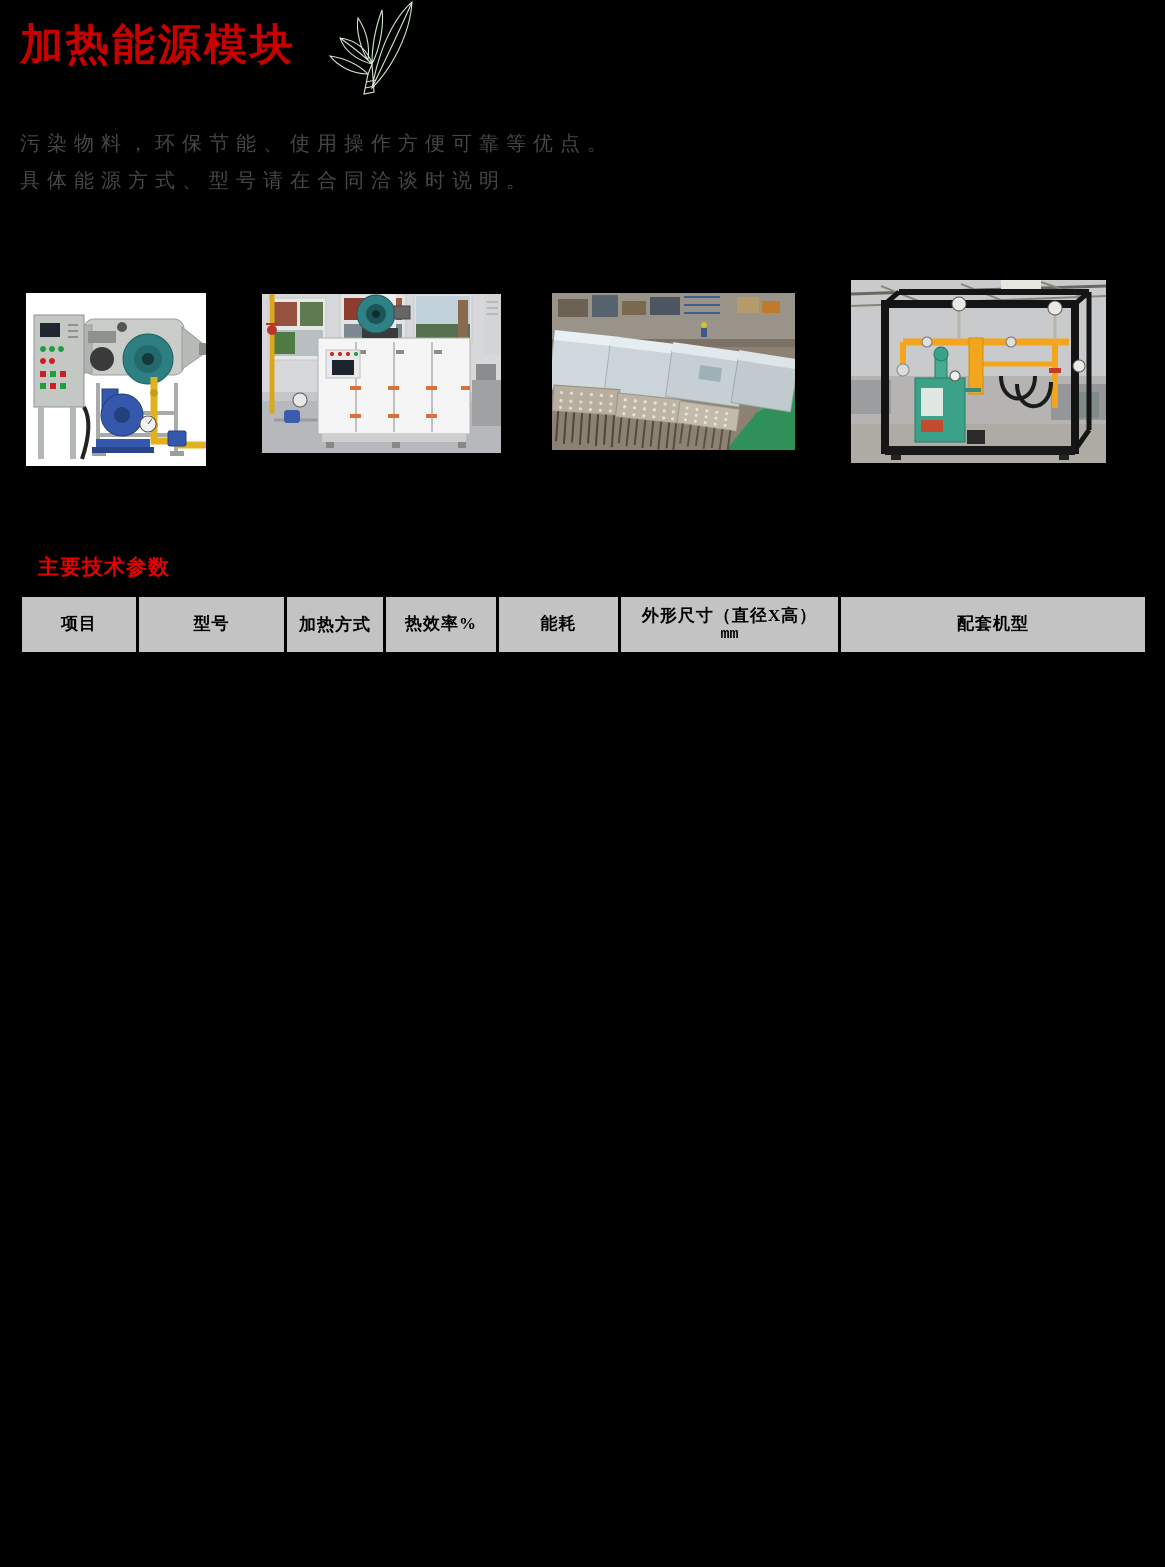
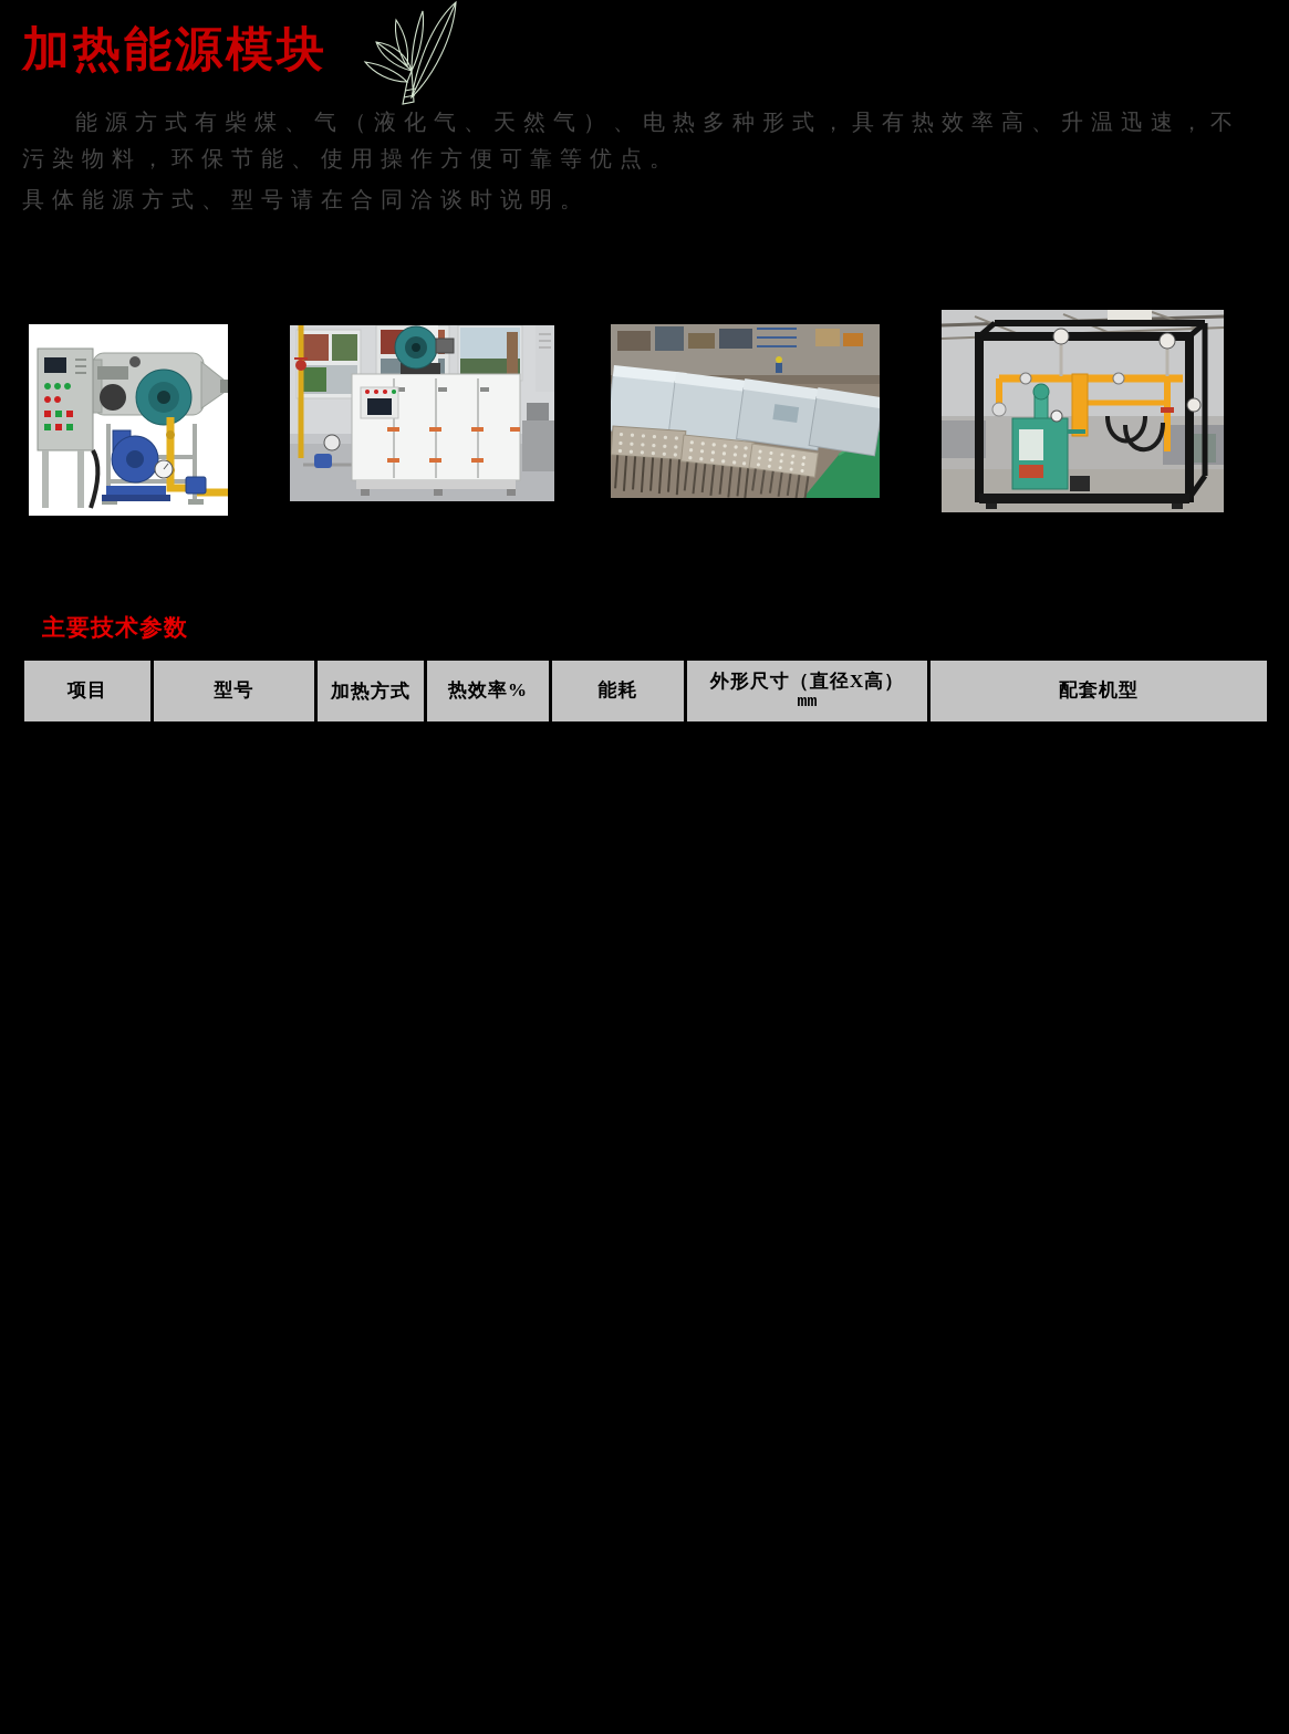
  加热能源模块
+ 能源方式有柴煤、气（液化气、天然气）、电热多种形式，具有热效率高、升温迅速，不
  污染物料，环保节能、使用操作方便可靠等优点。
  具体能源方式、型号请在合同洽谈时说明。
  主要技术参数
  项目	型号	加热方式	热效率%	能耗	外形尺寸（直径X高） mm	配套机型
